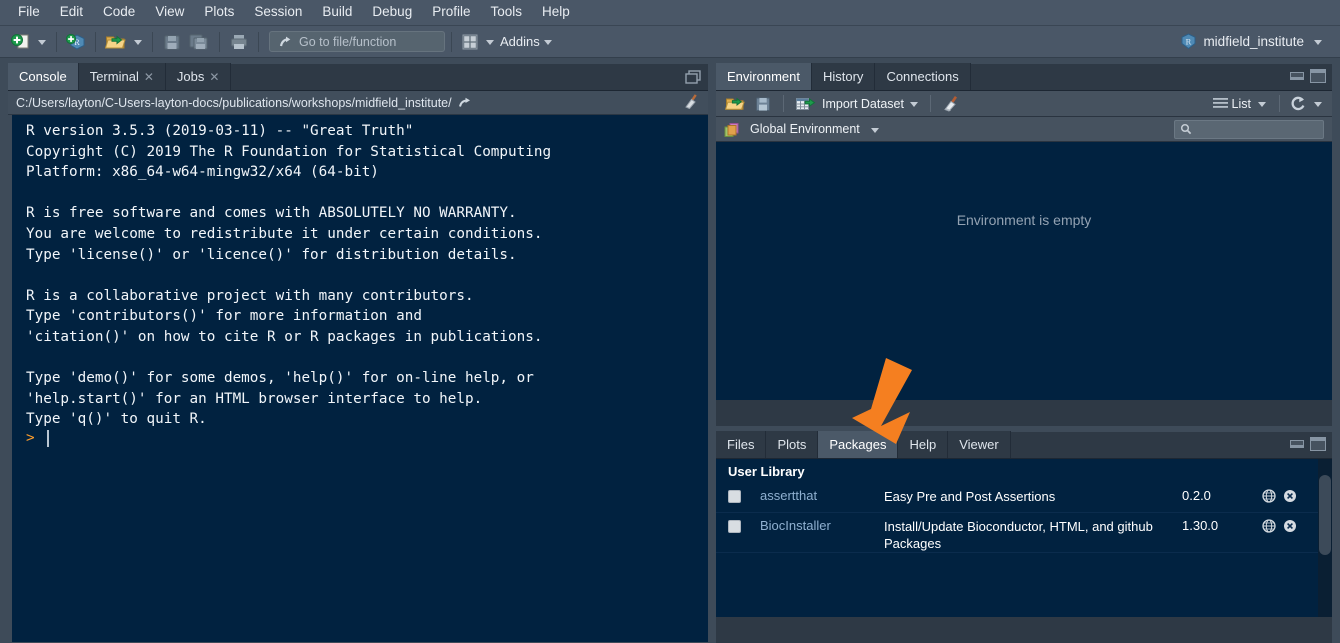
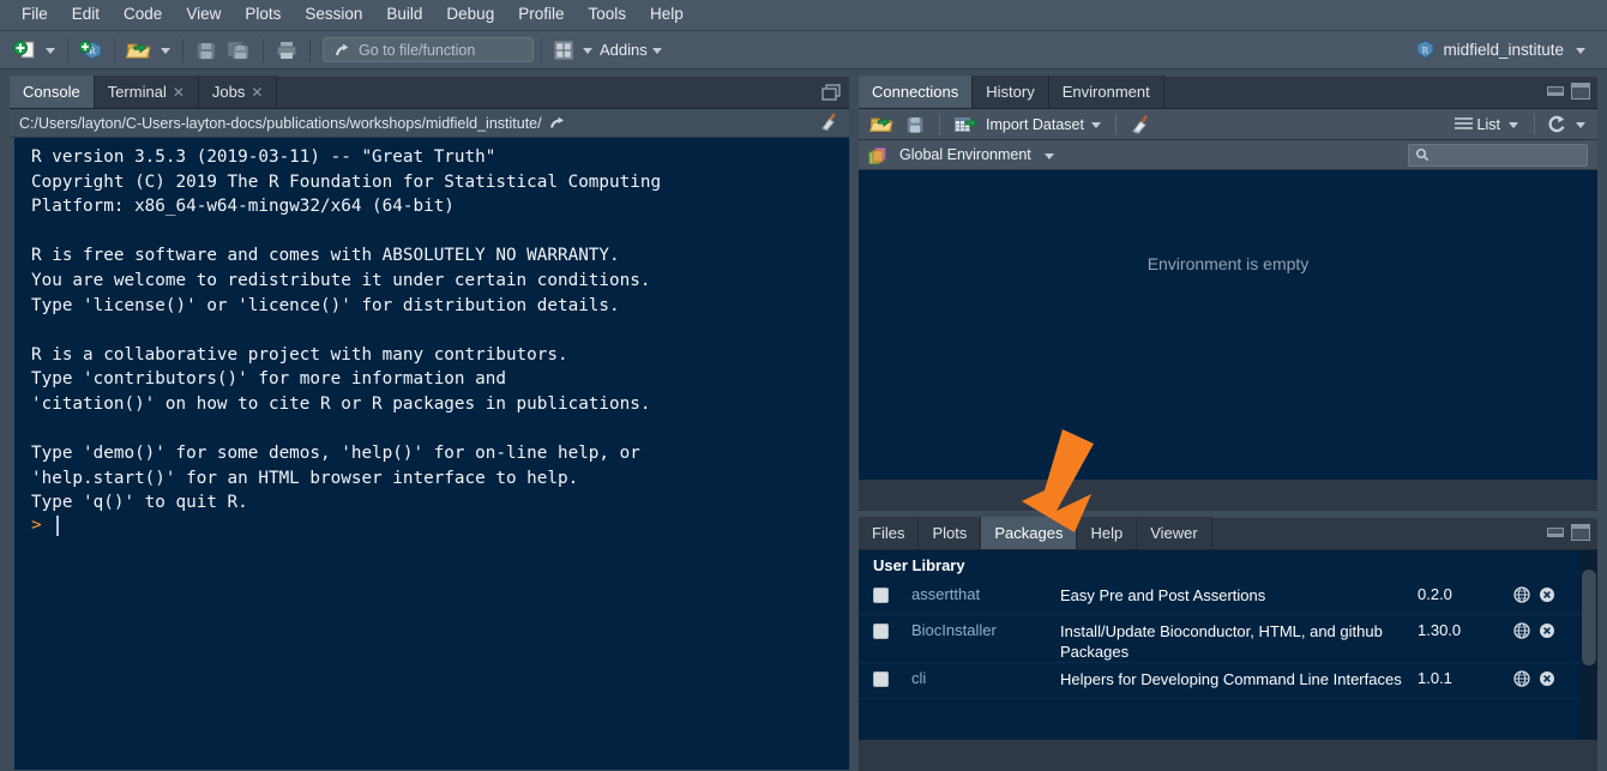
  File
  Edit
  Code
  View
  Plots
  Session
  Build
  Debug
  Profile
  Tools
  Help
  R
  Go to file/function
  Addins
  R
  midfield_institute
  Console
  Terminal
  ✕
  Jobs
  ✕
  C:/Users/layton/C-Users-layton-docs/publications/workshops/midfield_institute/
  R version 3.5.3 (2019-03-11) -- "Great Truth"
  Copyright (C) 2019 The R Foundation for Statistical Computing
  Platform: x86_64-w64-mingw32/x64 (64-bit)
  R is free software and comes with ABSOLUTELY NO WARRANTY.
  You are welcome to redistribute it under certain conditions.
  Type 'license()' or 'licence()' for distribution details.
  R is a collaborative project with many contributors.
  Type 'contributors()' for more information and
  'citation()' on how to cite R or R packages in publications.
  Type 'demo()' for some demos, 'help()' for on-line help, or
  'help.start()' for an HTML browser interface to help.
  Type 'q()' to quit R.
  >
- Environment
+ Connections
  History
- Connections
+ Environment
  Import Dataset
  List
  Global Environment
  Environment is empty
  Files
  Plots
  Packages
  Help
  Viewer
  User Library
  assertthat
  Easy Pre and Post Assertions
  0.2.0
  BiocInstaller
  Install/Update Bioconductor, HTML, and github Packages
  1.30.0
+ cli
+ Helpers for Developing Command Line Interfaces
+ 1.0.1
